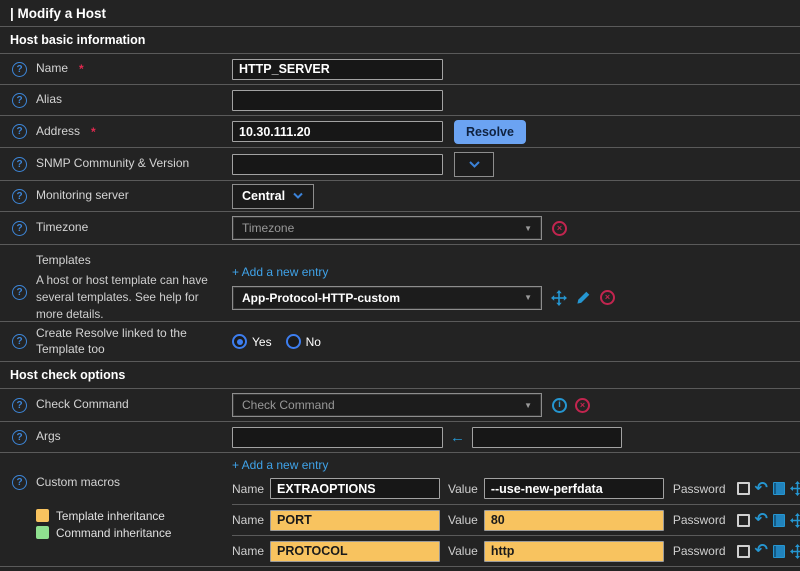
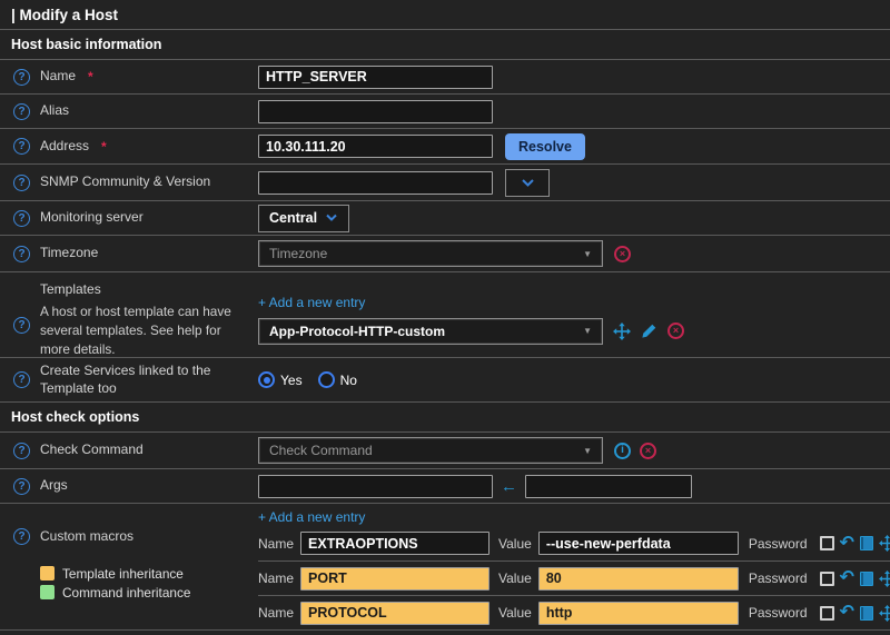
  | Modify a Host
  Host basic information
  ?
  Name
  *
  HTTP_SERVER
  ?
  Alias
  ?
  Address
  *
  10.30.111.20
  Resolve
  ?
  SNMP Community & Version
  ?
  Monitoring server
  Central
  ?
  Timezone
  Timezone
  ▼
  ×
  ?
  Templates
  A host or host template can have several templates. See help for more details.
  + Add a new entry
  App-Protocol-HTTP-custom
  ▼
  ×
  ?
- Create Resolve linked to the Template too
+ Create Services linked to the Template too
  Yes
  No
  Host check options
  ?
  Check Command
  Check Command
  ▼
  i
  ×
  ?
  Args
  ←
  ?
  Custom macros
  Template inheritance
  Command inheritance
  + Add a new entry
  Name
  EXTRAOPTIONS
  Value
  --use-new-perfdata
  Password
  ↶
  Name
  PORT
  Value
  80
  Password
  ↶
  Name
  PROTOCOL
  Value
  http
  Password
  ↶
